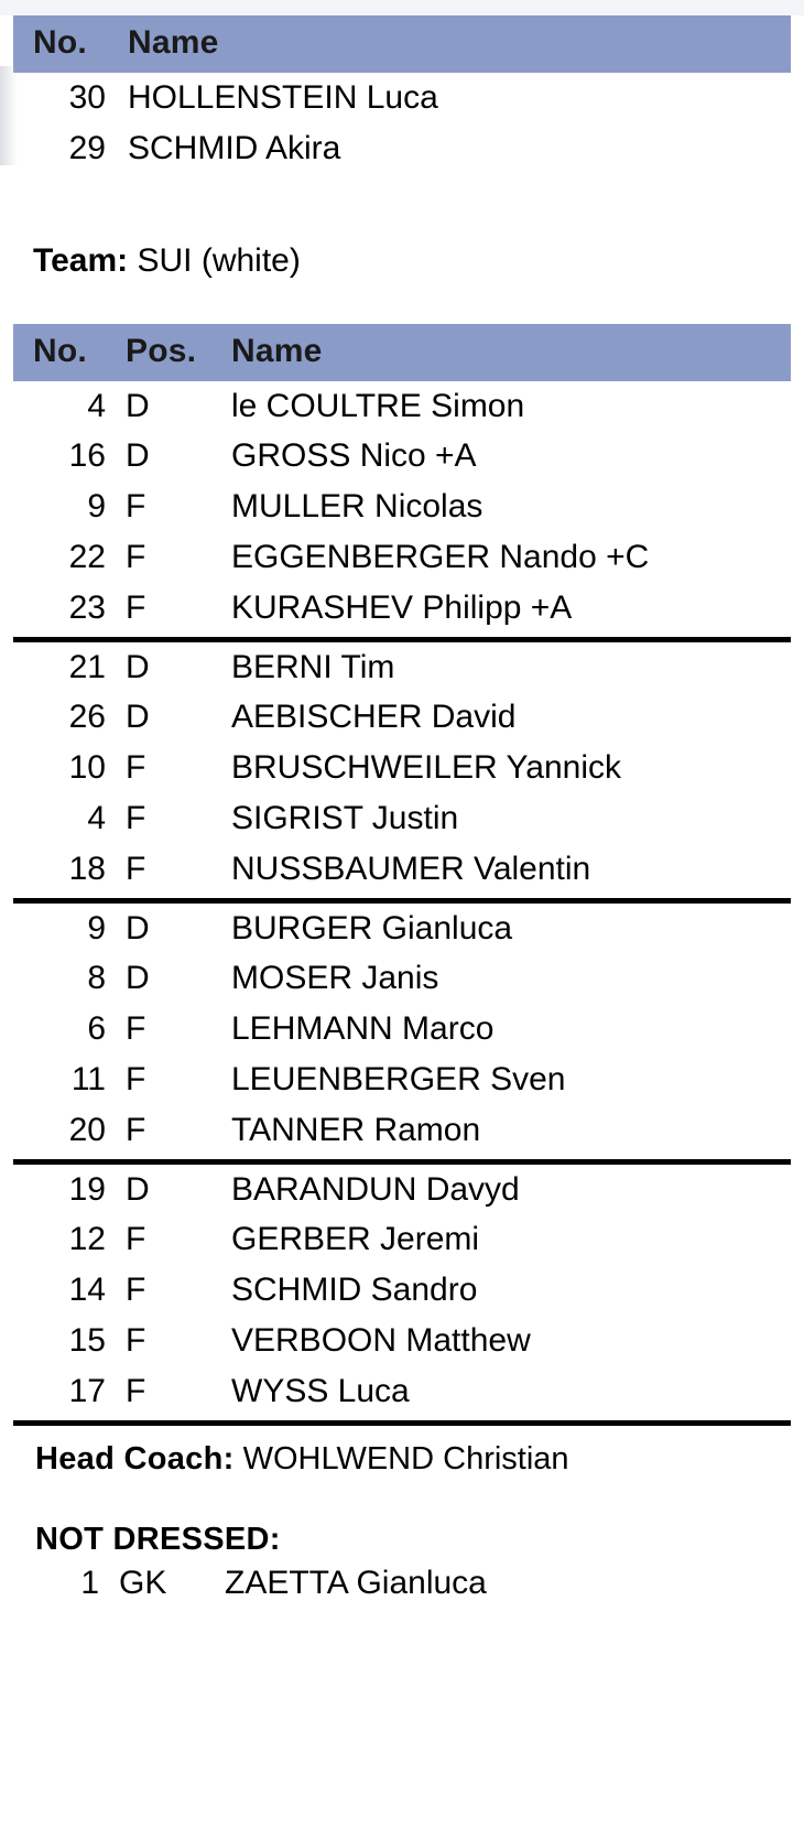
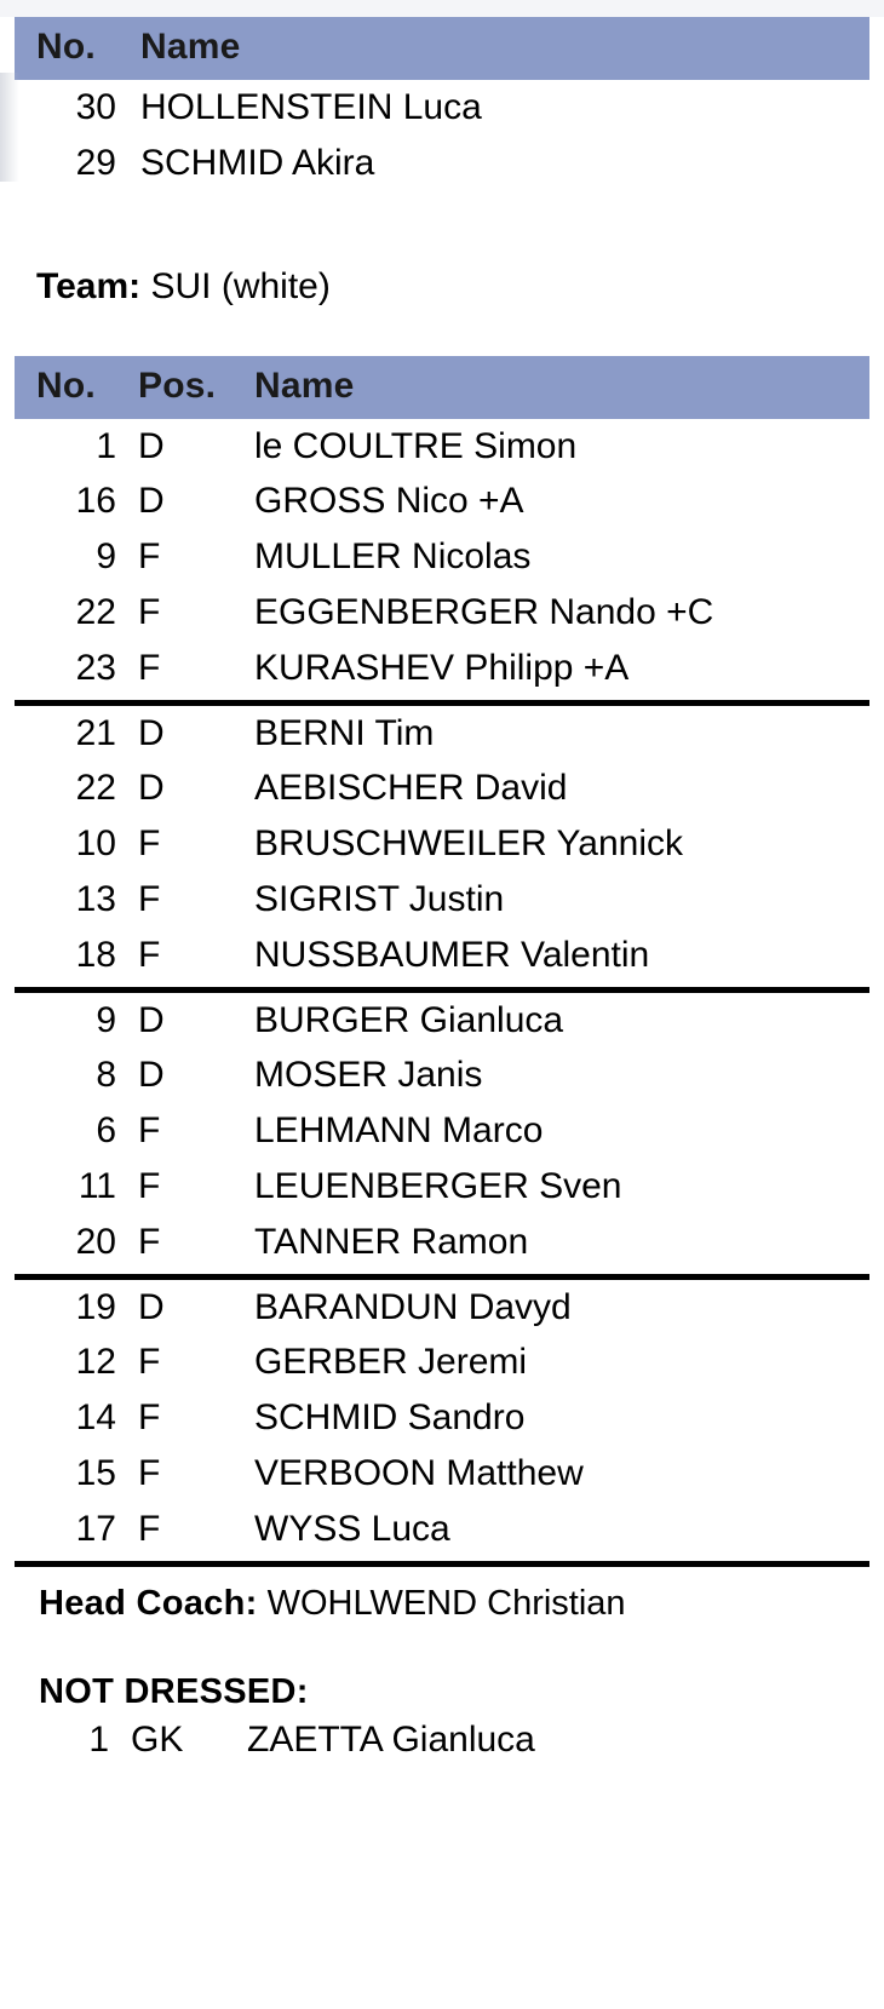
  No.	Name
  30	HOLLENSTEIN Luca
  29	SCHMID Akira
  Team: SUI (white)
  No.	Pos.	Name
- 4	D	le COULTRE Simon
+ 1	D	le COULTRE Simon
  16	D	GROSS Nico +A
  9	F	MULLER Nicolas
  22	F	EGGENBERGER Nando +C
  23	F	KURASHEV Philipp +A
  21	D	BERNI Tim
- 26	D	AEBISCHER David
+ 22	D	AEBISCHER David
  10	F	BRUSCHWEILER Yannick
- 4	F	SIGRIST Justin
+ 13	F	SIGRIST Justin
  18	F	NUSSBAUMER Valentin
  9	D	BURGER Gianluca
  8	D	MOSER Janis
  6	F	LEHMANN Marco
  11	F	LEUENBERGER Sven
  20	F	TANNER Ramon
  19	D	BARANDUN Davyd
  12	F	GERBER Jeremi
  14	F	SCHMID Sandro
  15	F	VERBOON Matthew
  17	F	WYSS Luca
  Head Coach: WOHLWEND Christian
  NOT DRESSED:
  1	GK	ZAETTA Gianluca
